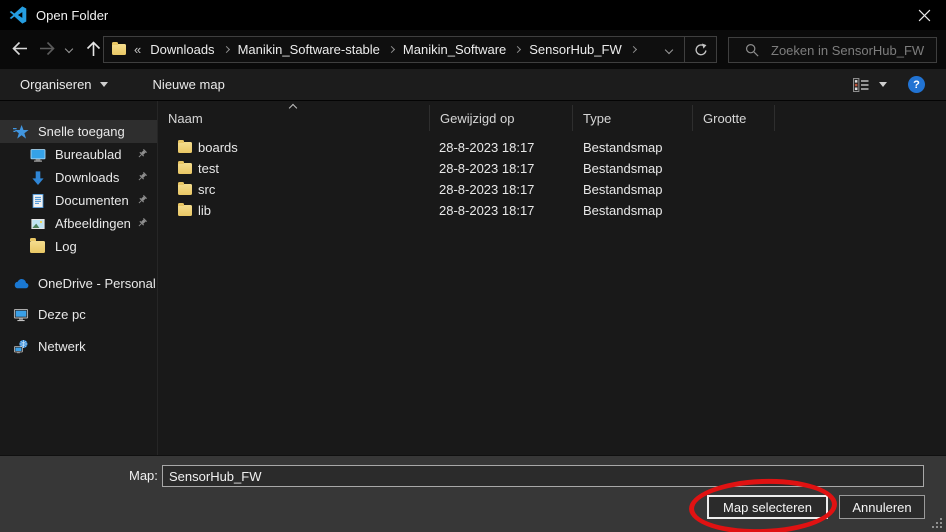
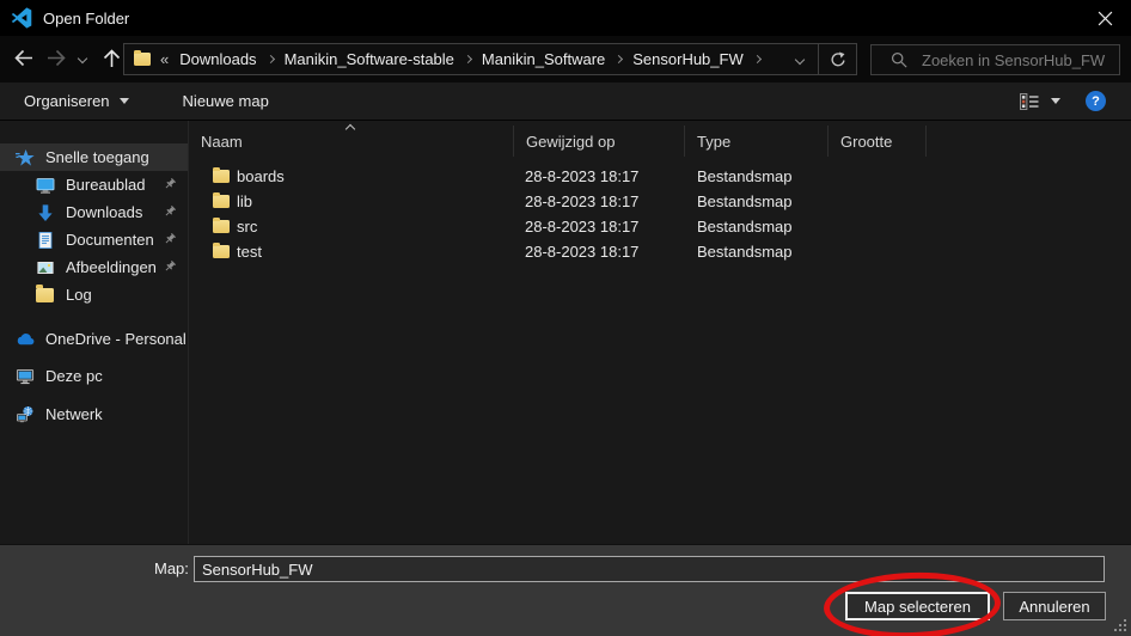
  Open Folder
  «
  Downloads
  Manikin_Software-stable
  Manikin_Software
  SensorHub_FW
  Zoeken in SensorHub_FW
  Organiseren
  Nieuwe map
  ?
  Snelle toegang
  Bureaublad
  Downloads
  Documenten
  Afbeeldingen
  Log
  OneDrive - Personal
  Deze pc
  Netwerk
  Naam
  Gewijzigd op
  Type
  Grootte
  boards
  28-8-2023 18:17
  Bestandsmap
- test
+ lib
  28-8-2023 18:17
  Bestandsmap
  src
  28-8-2023 18:17
  Bestandsmap
- lib
+ test
  28-8-2023 18:17
  Bestandsmap
  Map:
  SensorHub_FW
  Map selecteren
  Annuleren
